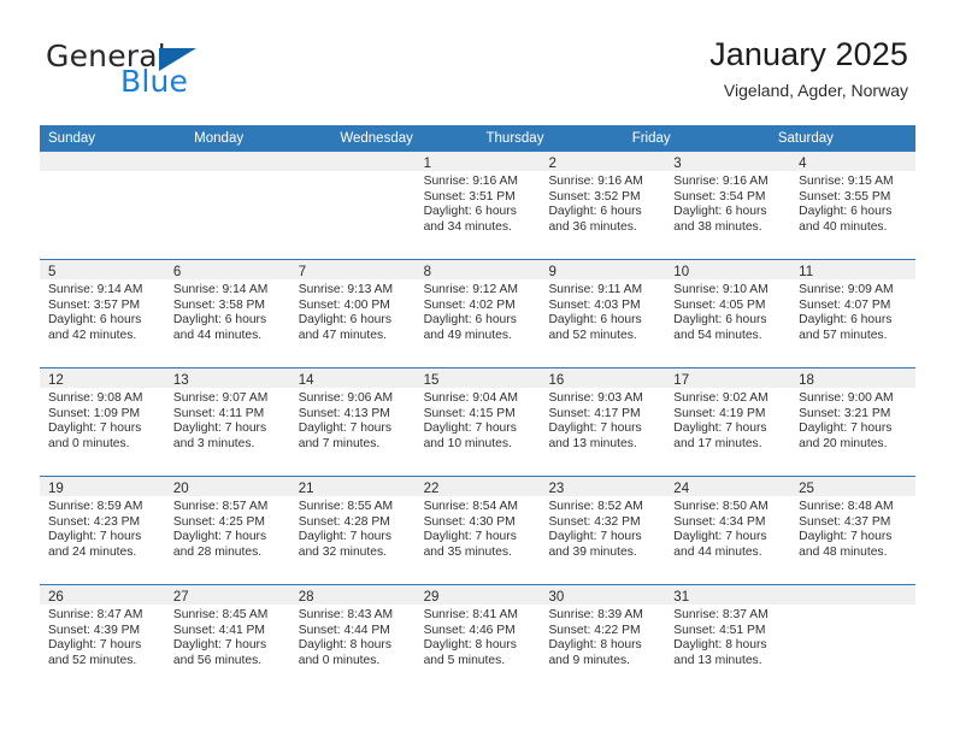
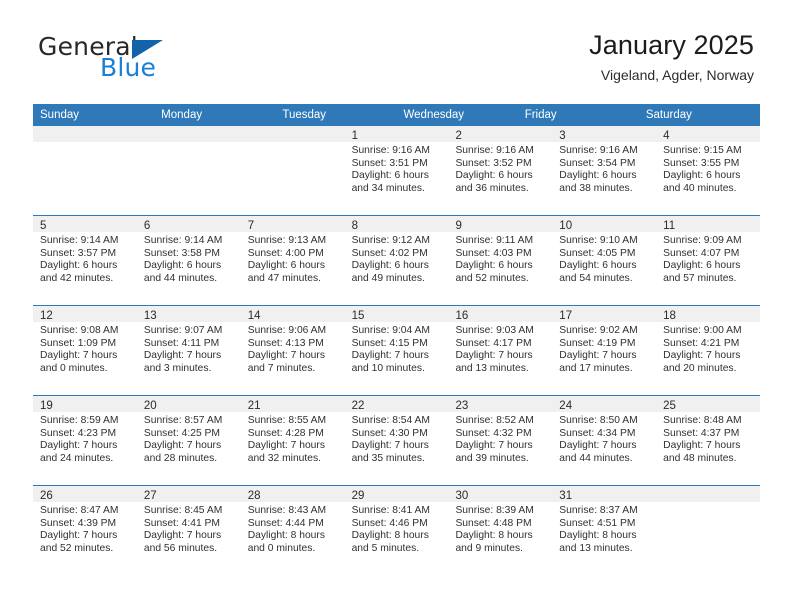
  General
  Blue
  January 2025
  Vigeland, Agder, Norway
  Sunday
  Monday
+ Tuesday
  Wednesday
- Thursday
  Friday
  Saturday
  1
  Sunrise: 9:16 AM
  Sunset: 3:51 PM
  Daylight: 6 hours
  and 34 minutes.
  2
  Sunrise: 9:16 AM
  Sunset: 3:52 PM
  Daylight: 6 hours
  and 36 minutes.
  3
  Sunrise: 9:16 AM
  Sunset: 3:54 PM
  Daylight: 6 hours
  and 38 minutes.
  4
  Sunrise: 9:15 AM
  Sunset: 3:55 PM
  Daylight: 6 hours
  and 40 minutes.
  5
  Sunrise: 9:14 AM
  Sunset: 3:57 PM
  Daylight: 6 hours
  and 42 minutes.
  6
  Sunrise: 9:14 AM
  Sunset: 3:58 PM
  Daylight: 6 hours
  and 44 minutes.
  7
  Sunrise: 9:13 AM
  Sunset: 4:00 PM
  Daylight: 6 hours
  and 47 minutes.
  8
  Sunrise: 9:12 AM
  Sunset: 4:02 PM
  Daylight: 6 hours
  and 49 minutes.
  9
  Sunrise: 9:11 AM
  Sunset: 4:03 PM
  Daylight: 6 hours
  and 52 minutes.
  10
  Sunrise: 9:10 AM
  Sunset: 4:05 PM
  Daylight: 6 hours
  and 54 minutes.
  11
  Sunrise: 9:09 AM
  Sunset: 4:07 PM
  Daylight: 6 hours
  and 57 minutes.
  12
  Sunrise: 9:08 AM
  Sunset: 1:09 PM
  Daylight: 7 hours
  and 0 minutes.
  13
  Sunrise: 9:07 AM
  Sunset: 4:11 PM
  Daylight: 7 hours
  and 3 minutes.
  14
  Sunrise: 9:06 AM
  Sunset: 4:13 PM
  Daylight: 7 hours
  and 7 minutes.
  15
  Sunrise: 9:04 AM
  Sunset: 4:15 PM
  Daylight: 7 hours
  and 10 minutes.
  16
  Sunrise: 9:03 AM
  Sunset: 4:17 PM
  Daylight: 7 hours
  and 13 minutes.
  17
  Sunrise: 9:02 AM
  Sunset: 4:19 PM
  Daylight: 7 hours
  and 17 minutes.
  18
  Sunrise: 9:00 AM
- Sunset: 3:21 PM
+ Sunset: 4:21 PM
  Daylight: 7 hours
  and 20 minutes.
  19
  Sunrise: 8:59 AM
  Sunset: 4:23 PM
  Daylight: 7 hours
  and 24 minutes.
  20
  Sunrise: 8:57 AM
  Sunset: 4:25 PM
  Daylight: 7 hours
  and 28 minutes.
  21
  Sunrise: 8:55 AM
  Sunset: 4:28 PM
  Daylight: 7 hours
  and 32 minutes.
  22
  Sunrise: 8:54 AM
  Sunset: 4:30 PM
  Daylight: 7 hours
  and 35 minutes.
  23
  Sunrise: 8:52 AM
  Sunset: 4:32 PM
  Daylight: 7 hours
  and 39 minutes.
  24
  Sunrise: 8:50 AM
  Sunset: 4:34 PM
  Daylight: 7 hours
  and 44 minutes.
  25
  Sunrise: 8:48 AM
  Sunset: 4:37 PM
  Daylight: 7 hours
  and 48 minutes.
  26
  Sunrise: 8:47 AM
  Sunset: 4:39 PM
  Daylight: 7 hours
  and 52 minutes.
  27
  Sunrise: 8:45 AM
  Sunset: 4:41 PM
  Daylight: 7 hours
  and 56 minutes.
  28
  Sunrise: 8:43 AM
  Sunset: 4:44 PM
  Daylight: 8 hours
  and 0 minutes.
  29
  Sunrise: 8:41 AM
  Sunset: 4:46 PM
  Daylight: 8 hours
  and 5 minutes.
  30
  Sunrise: 8:39 AM
- Sunset: 4:22 PM
+ Sunset: 4:48 PM
  Daylight: 8 hours
  and 9 minutes.
  31
  Sunrise: 8:37 AM
  Sunset: 4:51 PM
  Daylight: 8 hours
  and 13 minutes.
